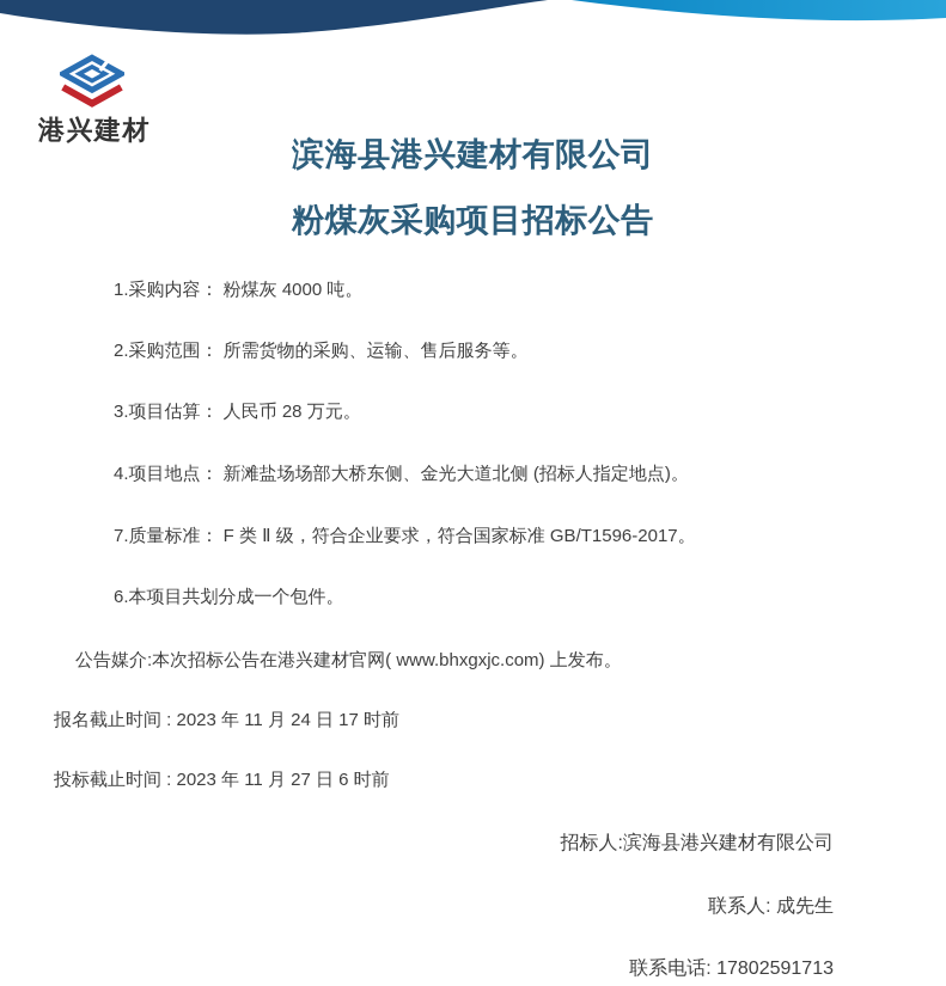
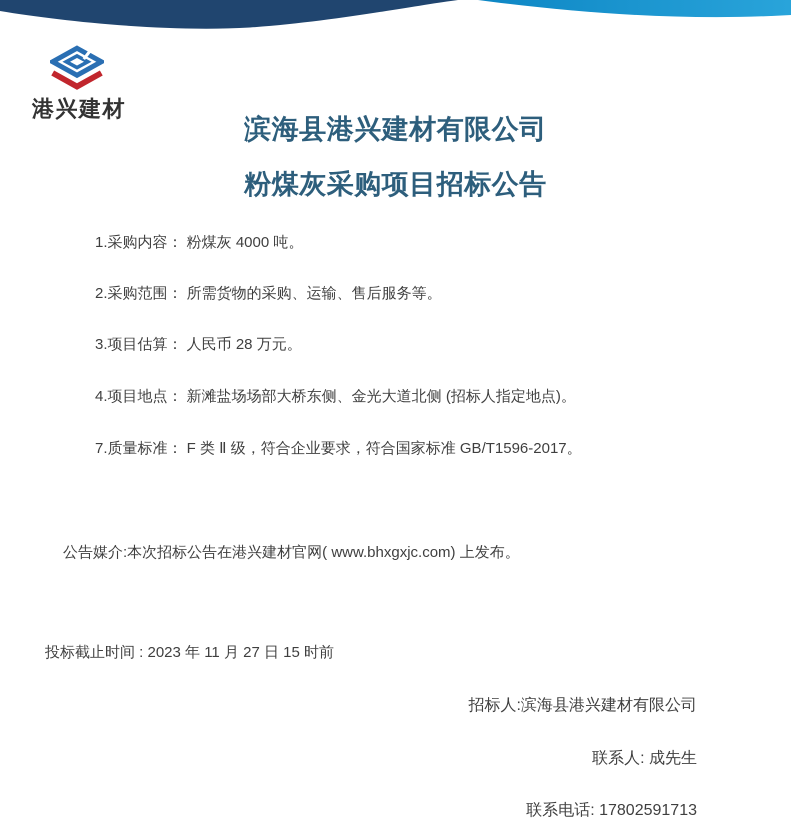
  港兴建材
  滨海县港兴建材有限公司
  粉煤灰采购项目招标公告
  1.采购内容： 粉煤灰 4000 吨。
  2.采购范围： 所需货物的采购、运输、售后服务等。
  3.项目估算： 人民币 28 万元。
  4.项目地点： 新滩盐场场部大桥东侧、金光大道北侧 (招标人指定地点)。
  7.质量标准： F 类 Ⅱ 级，符合企业要求，符合国家标准 GB/T1596-2017。
- 6.本项目共划分成一个包件。
  公告媒介:本次招标公告在港兴建材官网( www.bhxgxjc.com) 上发布。
- 报名截止时间 : 2023 年 11 月 24 日 17 时前
- 投标截止时间 : 2023 年 11 月 27 日 6 时前
+ 投标截止时间 : 2023 年 11 月 27 日 15 时前
  招标人:滨海县港兴建材有限公司
  联系人: 成先生
  联系电话: 17802591713
